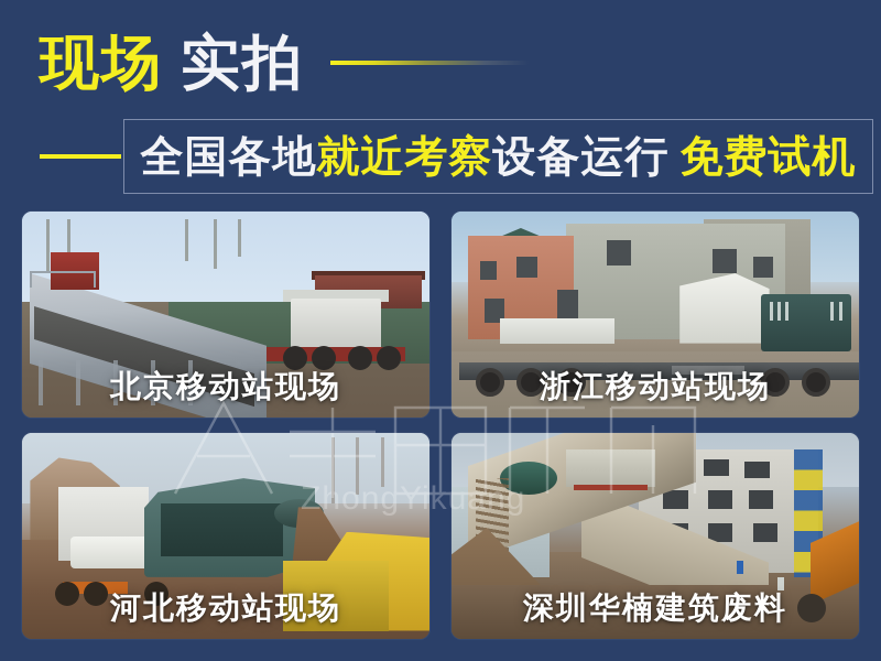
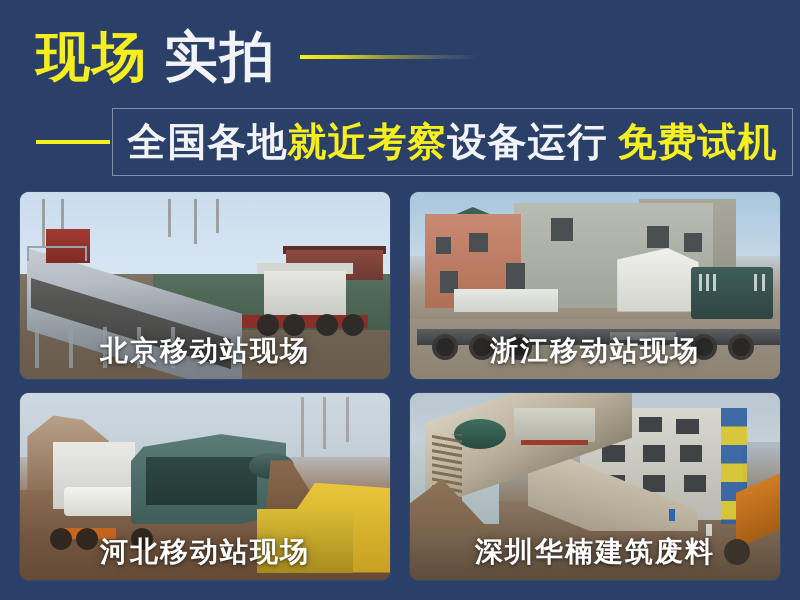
  现场
  实拍
  全国各地就近考察设备运行 免费试机
  北京移动站现场
  浙江移动站现场
  河北移动站现场
  深圳华楠建筑废料
- ZhongYikuang
